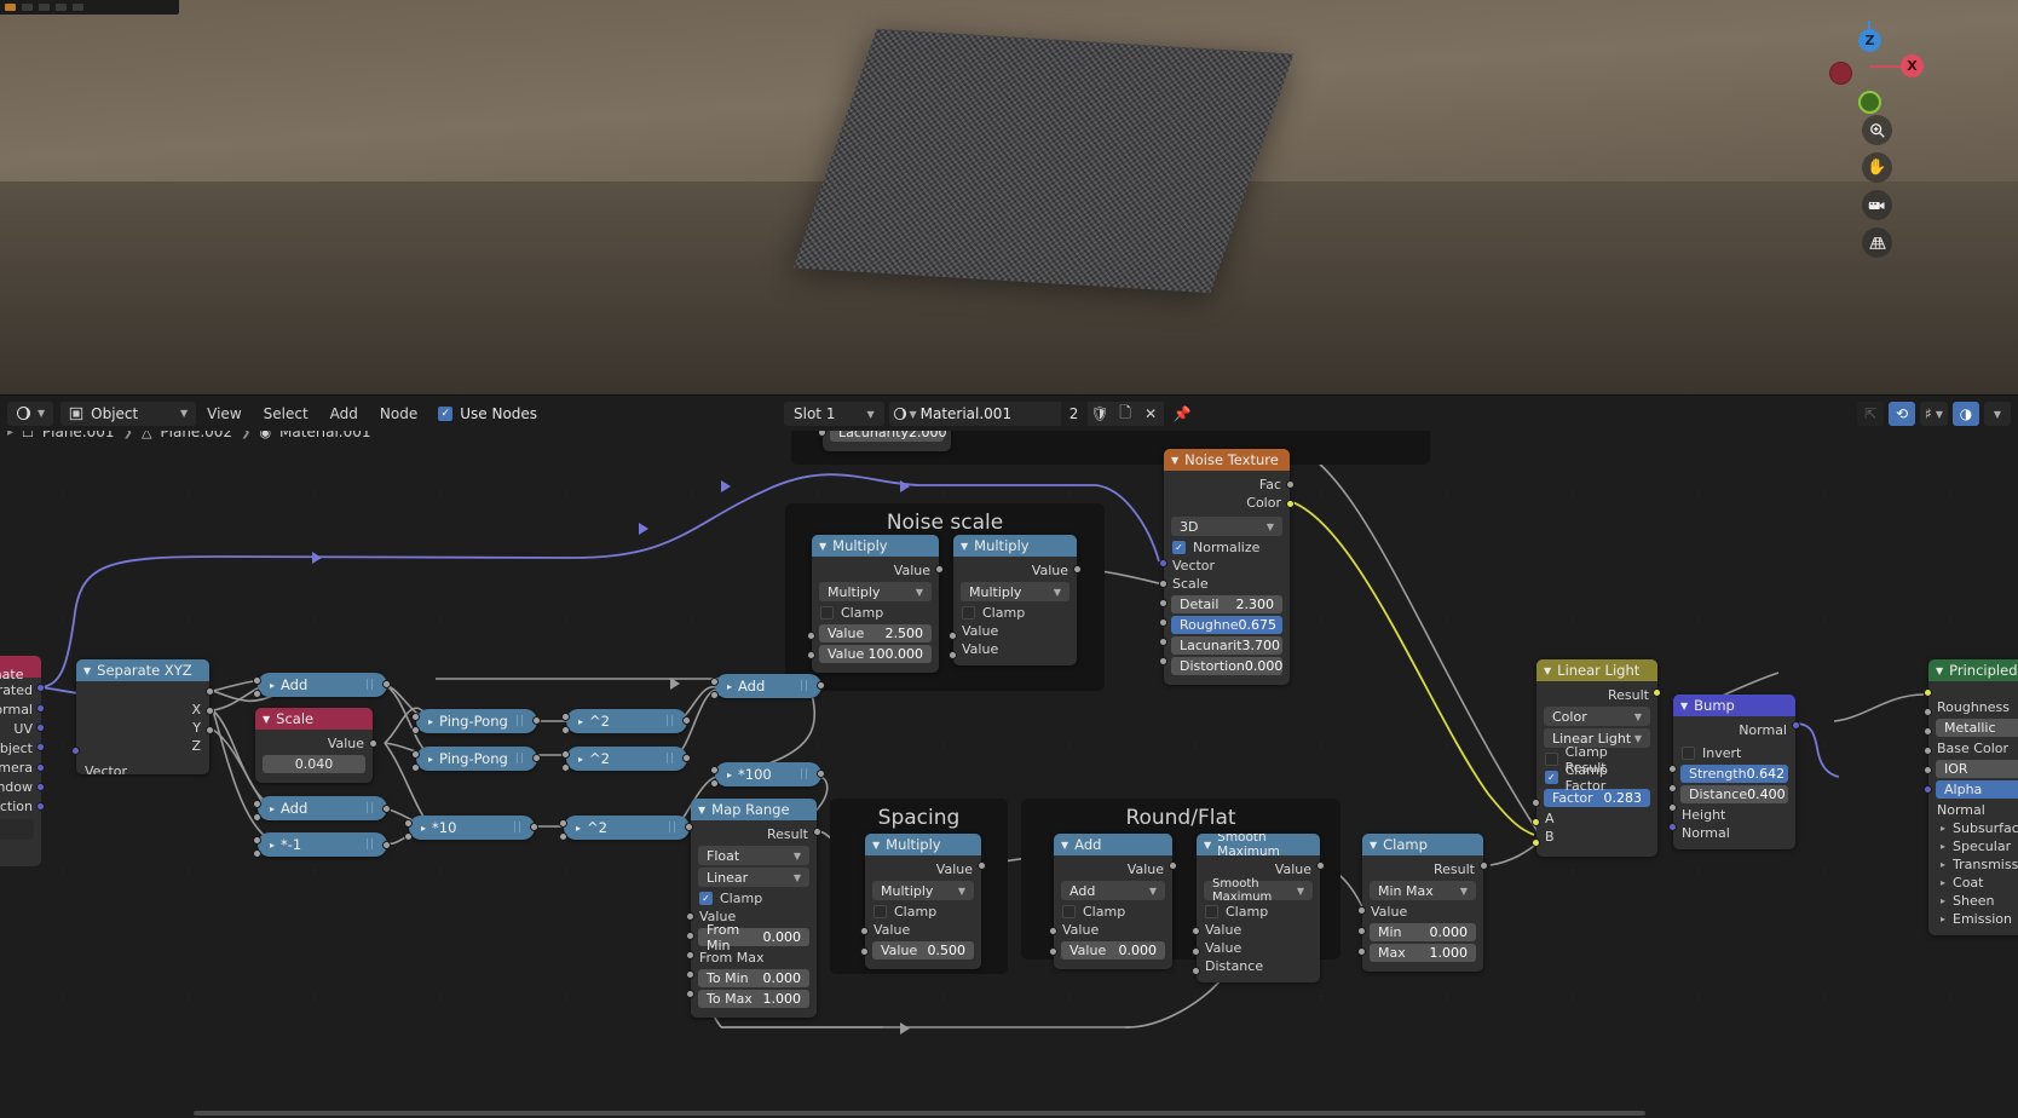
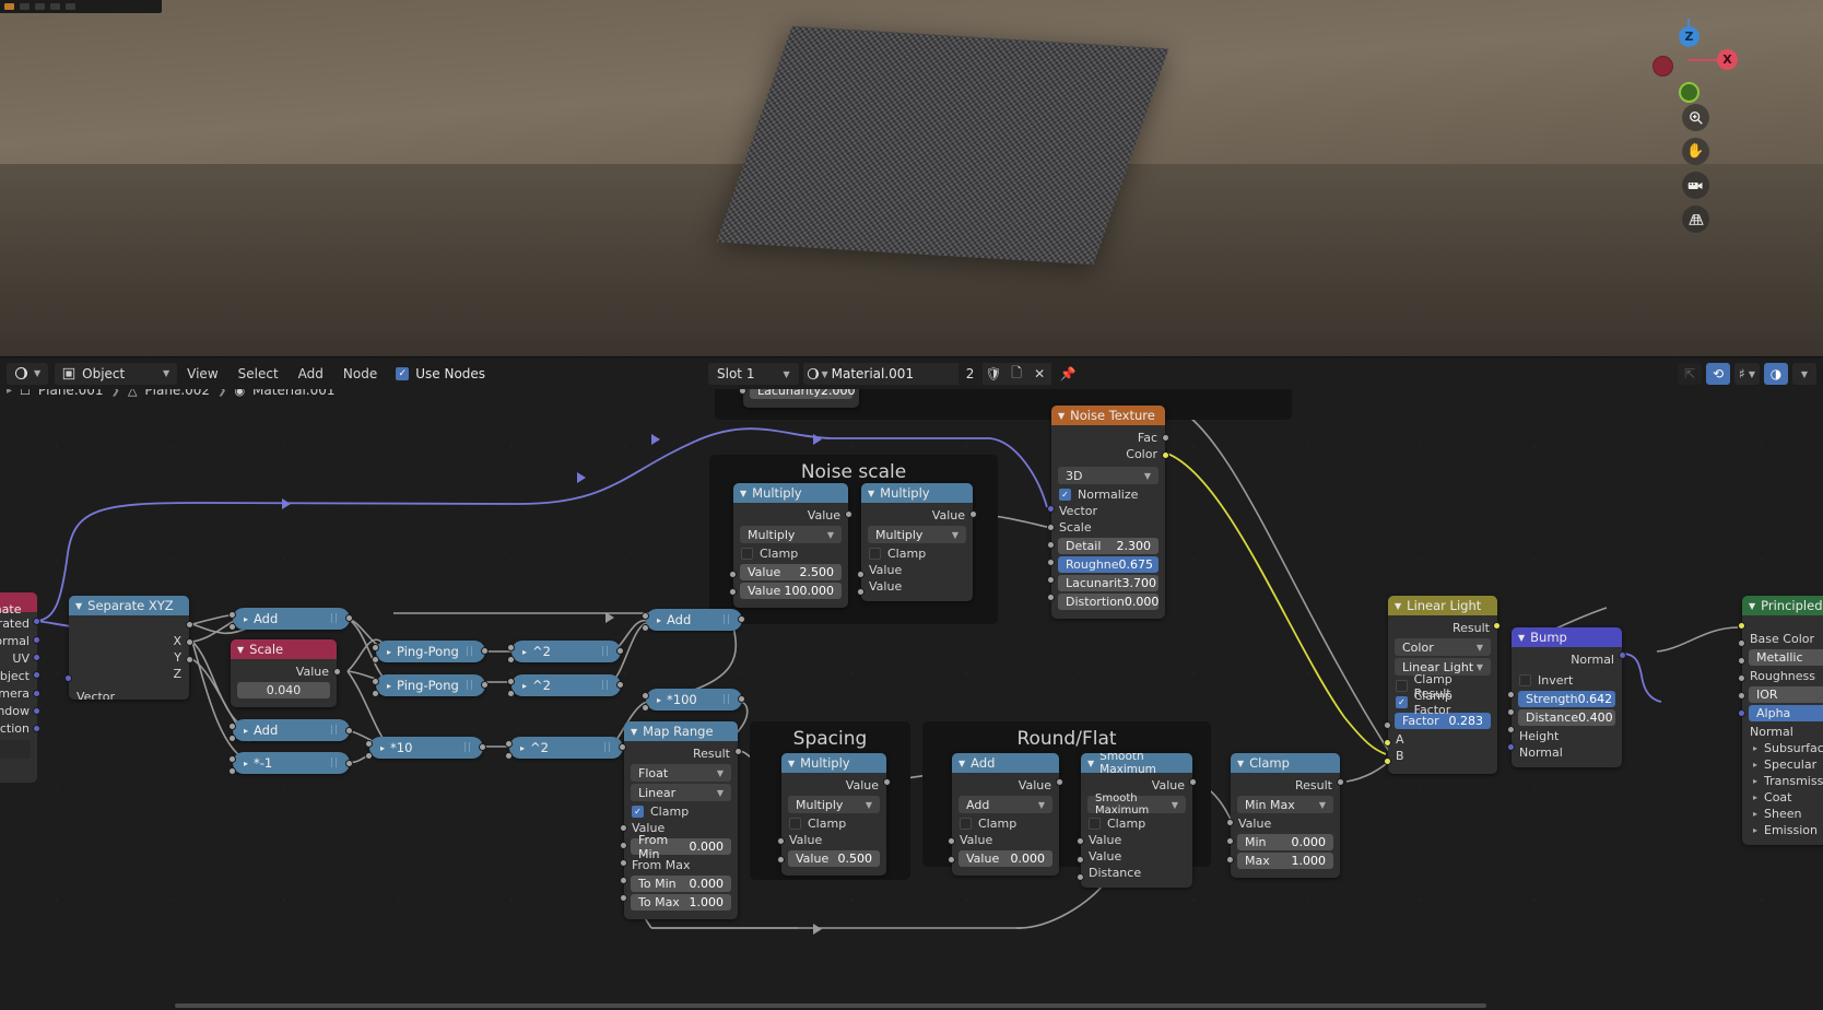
  Z
  X
  ✋
  ▼
  Object
  ▼
  View
  Select
  Add
  Node
  ✓
  Use Nodes
  Slot 1
  ▼
  ▼
  Material.001
  2
  🛡
  🗋
  ✕
  📌
  ⇱
  ⟲
  ♯
  ▼
  ◑
  ▼
  ▸
  ☐
  Plane.001
  ❯
  △
  Plane.002
  ❯
  ◉
  Material.001
  Lacunarity
  2.000
  UV
  bject
  ▼
  Separate XYZ
  X
  Y
  Z
  Vector
  ▸
  Add
  ||
  ▼
  Scale
  Value
  0.040
  ▸
  Add
  ||
  ▸
  *-1
  ||
  ▸
  Ping-Pong
  ||
  ▸
  Ping-Pong
  ||
  ▸
  ^2
  ||
  ▸
  ^2
  ||
  ▸
  *10
  ||
  ▸
  ^2
  ||
  ▸
  Add
  ||
  ▸
  *100
  ||
  Noise scale
  ▼
  Multiply
  Value
  Multiply
  ▼
  Clamp
  Value
  2.500
  Value
  100.000
  ▼
  Multiply
  Value
  Multiply
  ▼
  Clamp
  Value
  Value
  ▼
  Noise Texture
  Fac
  Color
  3D
  ▼
  ✓
  Normalize
  Vector
  Scale
  Detail
  2.300
  Roughne
  0.675
  Lacunarit
  3.700
  Distortion
  0.000
  ▼
  Map Range
  Result
  Float
  ▼
  Linear
  ▼
  ✓
  Clamp
  Value
  From Min
  0.000
  From Max
  To Min
  0.000
  To Max
  1.000
  Spacing
  ▼
  Multiply
  Value
  Multiply
  ▼
  Clamp
  Value
  Value
  0.500
  Round/Flat
  ▼
  Add
  Value
  Add
  ▼
  Clamp
  Value
  Value
  0.000
  ▼
  Smooth Maximum
  Value
  Smooth Maximum
  ▼
  Clamp
  Value
  Value
  Distance
  ▼
  Clamp
  Result
  Min Max
  ▼
  Value
  Min
  0.000
  Max
  1.000
  ▼
  Linear Light
  Result
  Color
  ▼
  Linear Light
  ▼
  Clamp Result
  ✓
  Clamp Factor
  Factor
  0.283
  A
  B
  ▼
  Bump
  Normal
  Invert
  Strength
  0.642
  Distance
  0.400
  Height
  Normal
  ▼
  Principled
- Roughness
+ Base Color
  Metallic
- Base Color
+ Roughness
  IOR
  Alpha
  Normal
  ▸
  Subsurfac
  ▸
  Specular
  ▸
  Transmiss
  ▸
  Coat
  ▸
  Sheen
  ▸
  Emission
